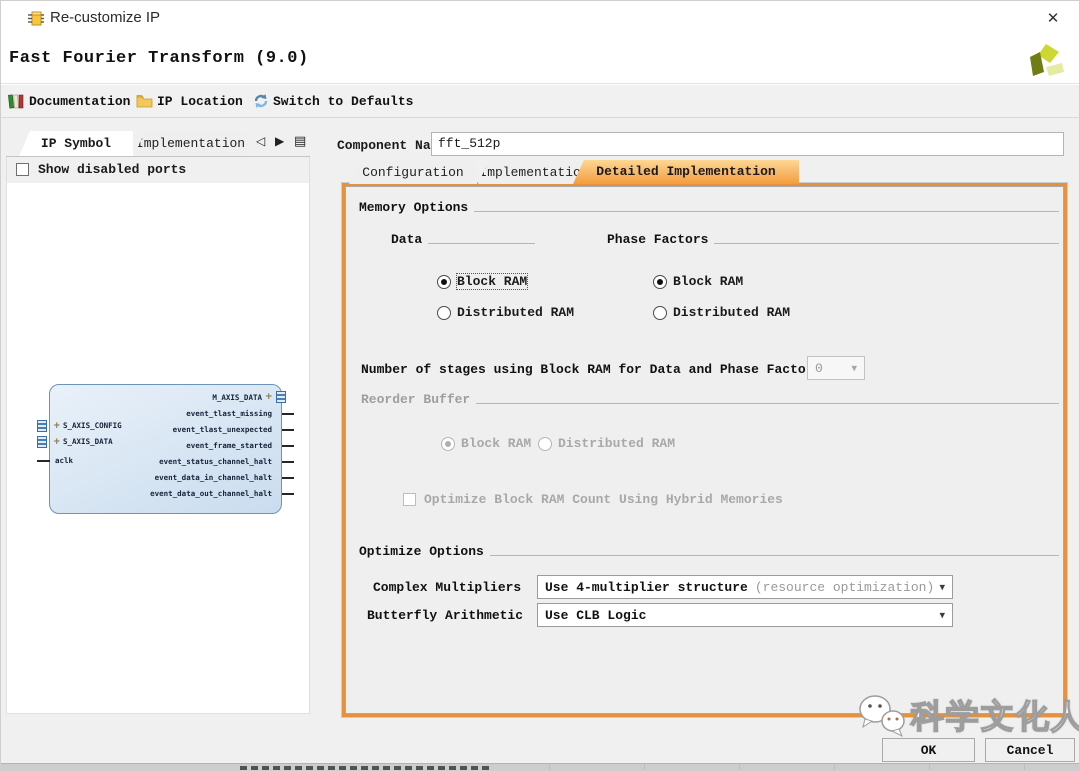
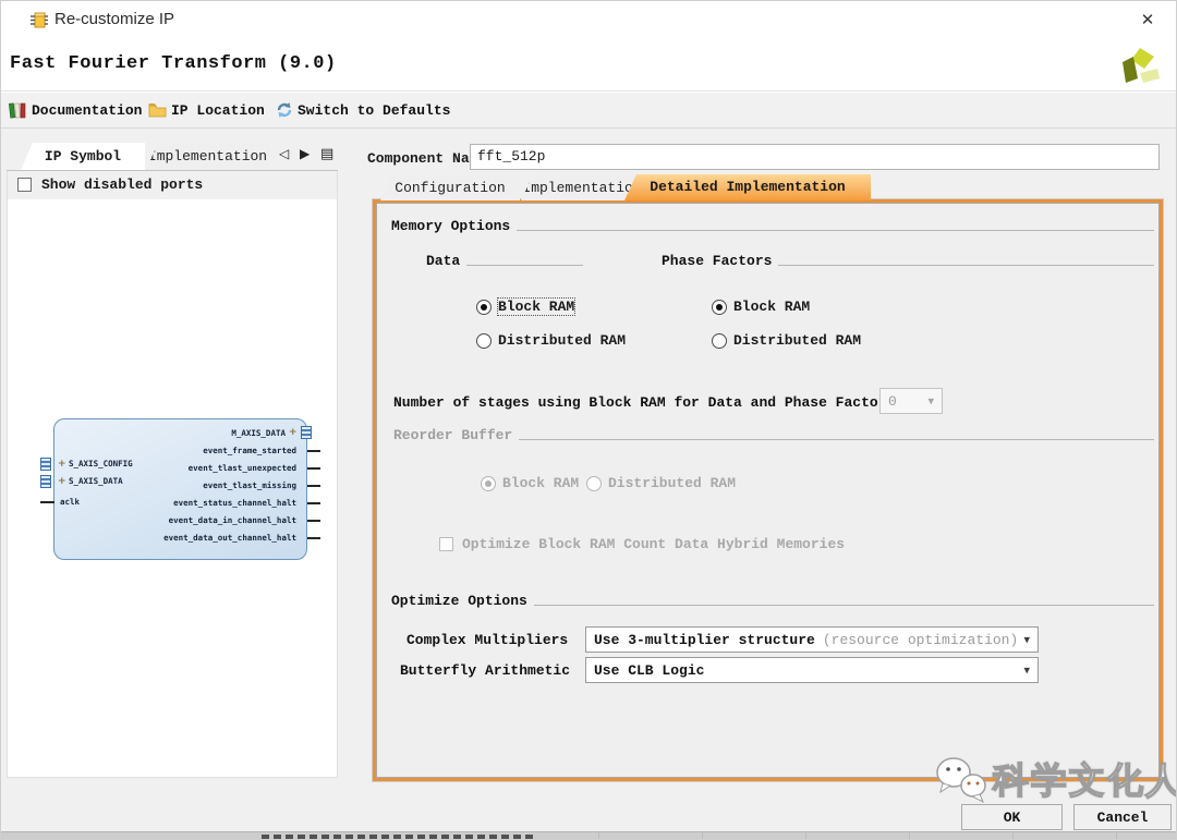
  Re-customize IP
  ✕
  Fast Fourier Transform (9.0)
  Documentation
  IP Location
  Switch to Defaults
  IP Symbol
  Implementation
  ◁
  ▶
  ▤
  Show disabled ports
  +
  S_AXIS_CONFIG
  +
  S_AXIS_DATA
  aclk
  M_AXIS_DATA
  +
- event_tlast_missing
+ event_frame_started
  event_tlast_unexpected
- event_frame_started
+ event_tlast_missing
  event_status_channel_halt
  event_data_in_channel_halt
  event_data_out_channel_halt
  Component Na
  fft_512p
  Configuration
  mplementatio
  Detailed Implementation
  Memory Options
  Data
  Phase Factors
  Block RAM
  Distributed RAM
  Block RAM
  Distributed RAM
  Number of stages using Block RAM for Data and Phase Facto
  0
  ▾
  Reorder Buffer
  Block RAM
  Distributed RAM
- Optimize Block RAM Count Using Hybrid Memories
+ Optimize Block RAM Count Data Hybrid Memories
  Optimize Options
  Complex Multipliers
- Use 4-multiplier structure
+ Use 3-multiplier structure
  (resource optimization)
  ▾
  Butterfly Arithmetic
  Use CLB Logic
  ▾
  科学文化人
  OK
  Cancel
